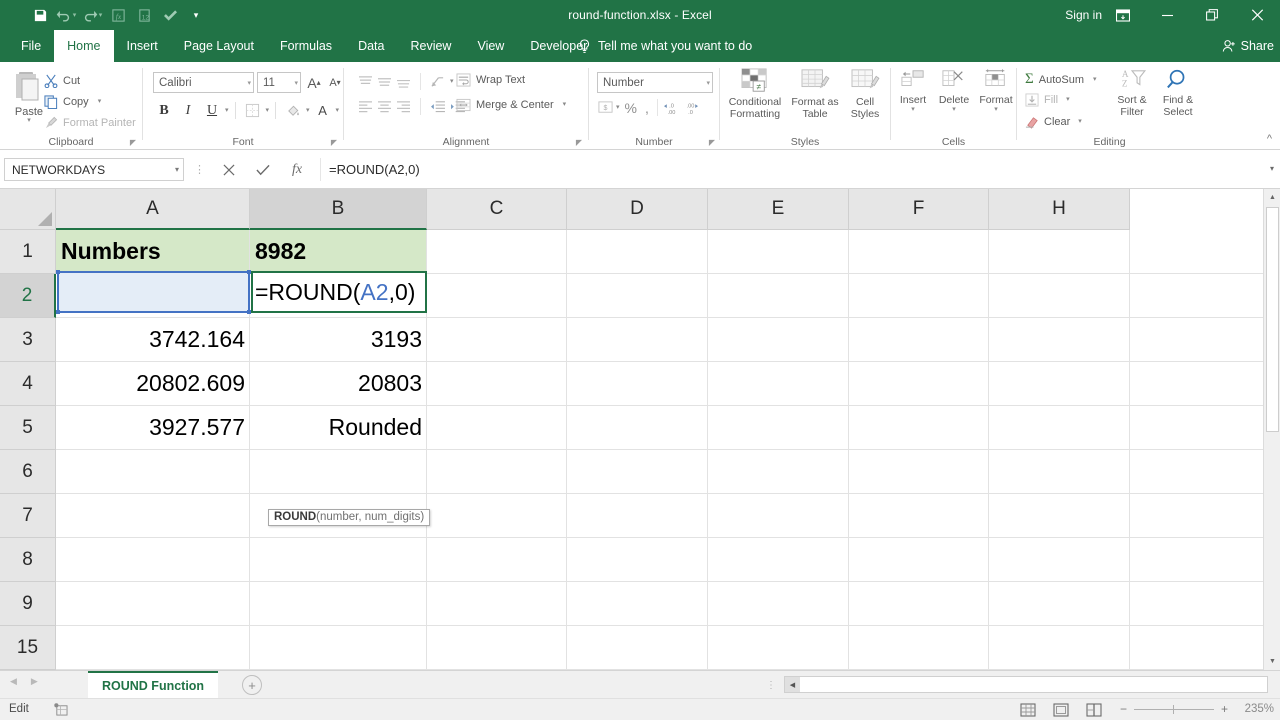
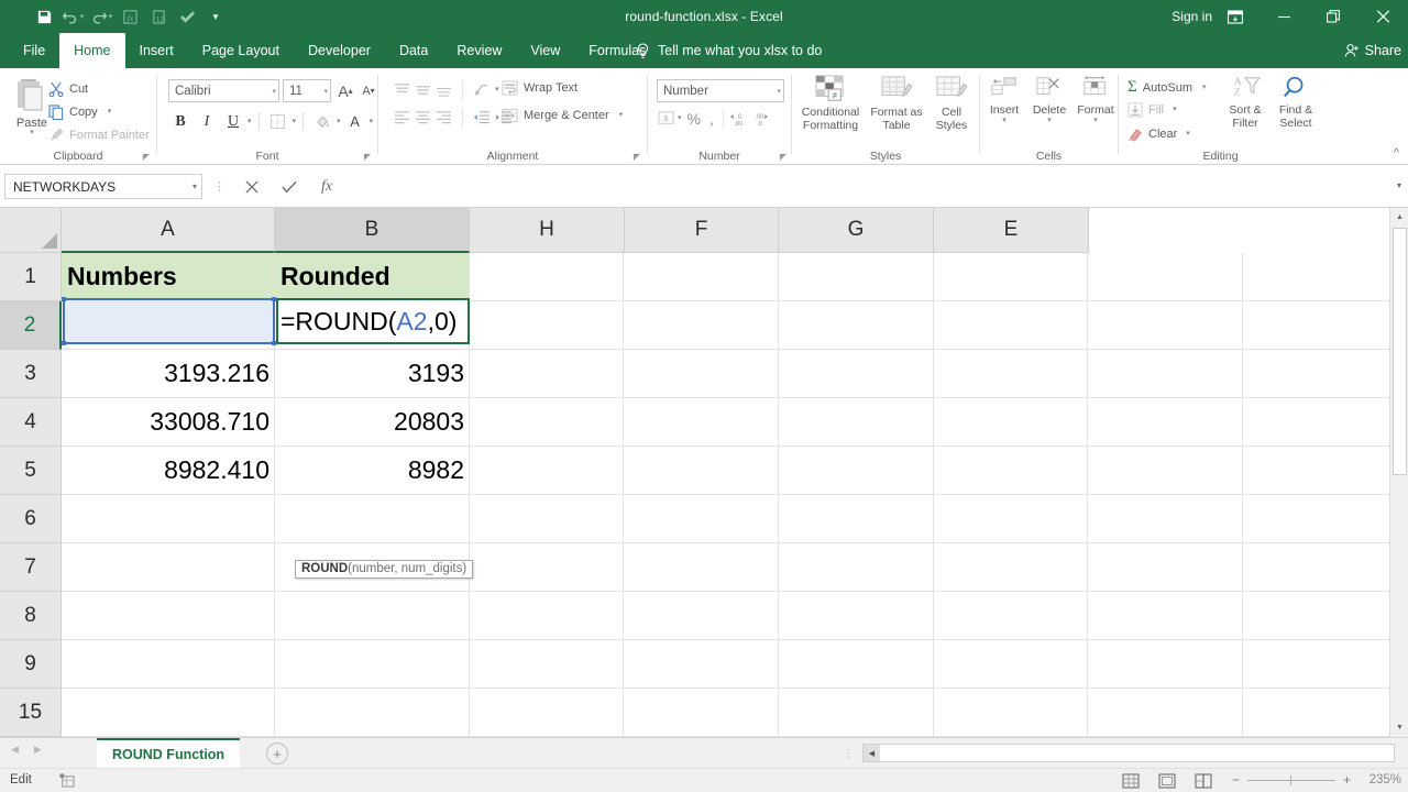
  fx
  ▾
  round-function.xlsx - Excel
  Sign in
  File
  Home
  Insert
  Page Layout
- Formulas
+ Developer
  Data
  Review
  View
- Developer
+ Formulas
- Tell me what you want to do
+ Tell me what you xlsx to do
  Share
  Paste
  Cut
  Copy
  Format Painter
  Clipboard
  ◤
  Calibri
  11
  A
  ▴
  A
  ▾
  B
  I
  U
  A
  Font
  ◤
  Wrap Text
  Merge & Center
  Alignment
  ◤
  Number
  %
  ,
  Number
  ◤
  ≠
  Conditional
  Formatting
  Format as
  Table
  Cell
  Styles
  Styles
  Insert
  Delete
  Format
  Cells
  Σ
  AutoSum
  Fill
  Clear
  A
  Z
  Sort &
  Filter
  Find &
  Select
  Editing
  ^
  NETWORKDAYS
  ▾
  ⋮
  fx
- =ROUND(A2,0)
  ▾
  A
  B
- C
- D
- E
+ H
  F
+ G
- H
+ E
  1
  2
  3
  4
  5
  6
  7
  8
  9
  15
  Numbers
- 8982
+ Rounded
- 3742.164
+ 3193.216
  3193
- 20802.609
+ 33008.710
  20803
- 3927.577
+ 8982.410
- Rounded
+ 8982
  =ROUND(
  A2
  ,0)
  ROUND(number, num_digits)
  ◀
  ▶
  ROUND Function
  +
  ⋮
  Edit
  −
  +
  235%
